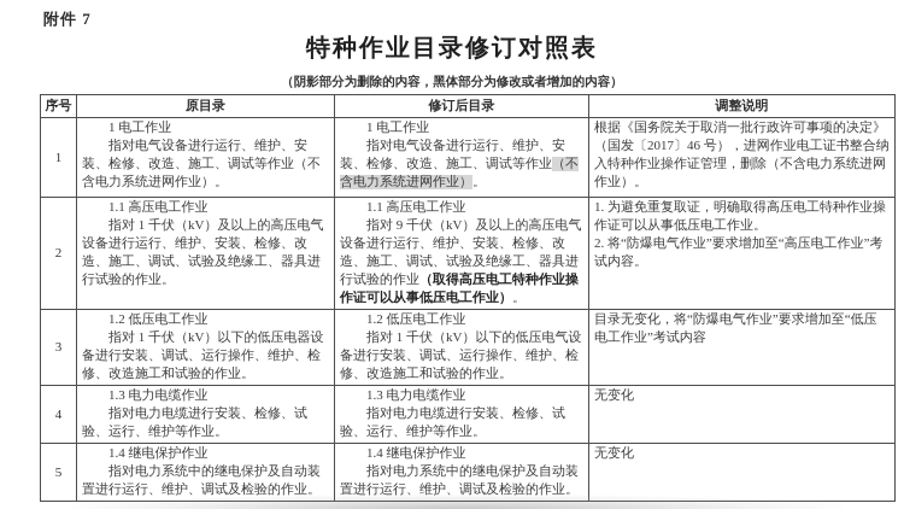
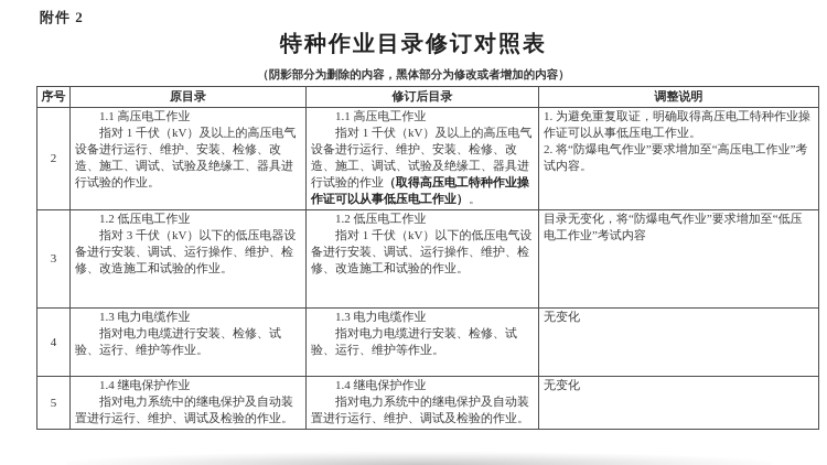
- 附件 7
+ 附件 2
  特种作业目录修订对照表
  （阴影部分为删除的内容，黑体部分为修改或者增加的内容）
  序号	原目录	修订后目录	调整说明
- 1	1 电工作业指对电气设备进行运行、维护、安装、检修、改造、施工、调试等作业（不含电力系统进网作业）。	1 电工作业指对电气设备进行运行、维护、安装、检修、改造、施工、调试等作业（不含电力系统进网作业）。	根据《国务院关于取消一批行政许可事项的决定》（国发〔2017〕46 号），进网作业电工证书整合纳入特种作业操作证管理，删除（不含电力系统进网作业）。
- 2	1.1 高压电工作业指对 1 千伏（kV）及以上的高压电气设备进行运行、维护、安装、检修、改造、施工、调试、试验及绝缘工、器具进行试验的作业。	1.1 高压电工作业指对 9 千伏（kV）及以上的高压电气设备进行运行、维护、安装、检修、改造、施工、调试、试验及绝缘工、器具进行试验的作业（取得高压电工特种作业操作证可以从事低压电工作业）。	1. 为避免重复取证，明确取得高压电工特种作业操作证可以从事低压电工作业。2. 将“防爆电气作业”要求增加至“高压电工作业”考试内容。
+ 2	1.1 高压电工作业指对 1 千伏（kV）及以上的高压电气设备进行运行、维护、安装、检修、改造、施工、调试、试验及绝缘工、器具进行试验的作业。	1.1 高压电工作业指对 1 千伏（kV）及以上的高压电气设备进行运行、维护、安装、检修、改造、施工、调试、试验及绝缘工、器具进行试验的作业（取得高压电工特种作业操作证可以从事低压电工作业）。	1. 为避免重复取证，明确取得高压电工特种作业操作证可以从事低压电工作业。2. 将“防爆电气作业”要求增加至“高压电工作业”考试内容。
- 3	1.2 低压电工作业指对 1 千伏（kV）以下的低压电器设备进行安装、调试、运行操作、维护、检修、改造施工和试验的作业。	1.2 低压电工作业指对 1 千伏（kV）以下的低压电气设备进行安装、调试、运行操作、维护、检修、改造施工和试验的作业。	目录无变化，将“防爆电气作业”要求增加至“低压电工作业”考试内容
+ 3	1.2 低压电工作业指对 3 千伏（kV）以下的低压电器设备进行安装、调试、运行操作、维护、检修、改造施工和试验的作业。	1.2 低压电工作业指对 1 千伏（kV）以下的低压电气设备进行安装、调试、运行操作、维护、检修、改造施工和试验的作业。	目录无变化，将“防爆电气作业”要求增加至“低压电工作业”考试内容
  4	1.3 电力电缆作业指对电力电缆进行安装、检修、试验、运行、维护等作业。	1.3 电力电缆作业指对电力电缆进行安装、检修、试验、运行、维护等作业。	无变化
  5	1.4 继电保护作业指对电力系统中的继电保护及自动装置进行运行、维护、调试及检验的作业。	1.4 继电保护作业指对电力系统中的继电保护及自动装置进行运行、维护、调试及检验的作业。	无变化
